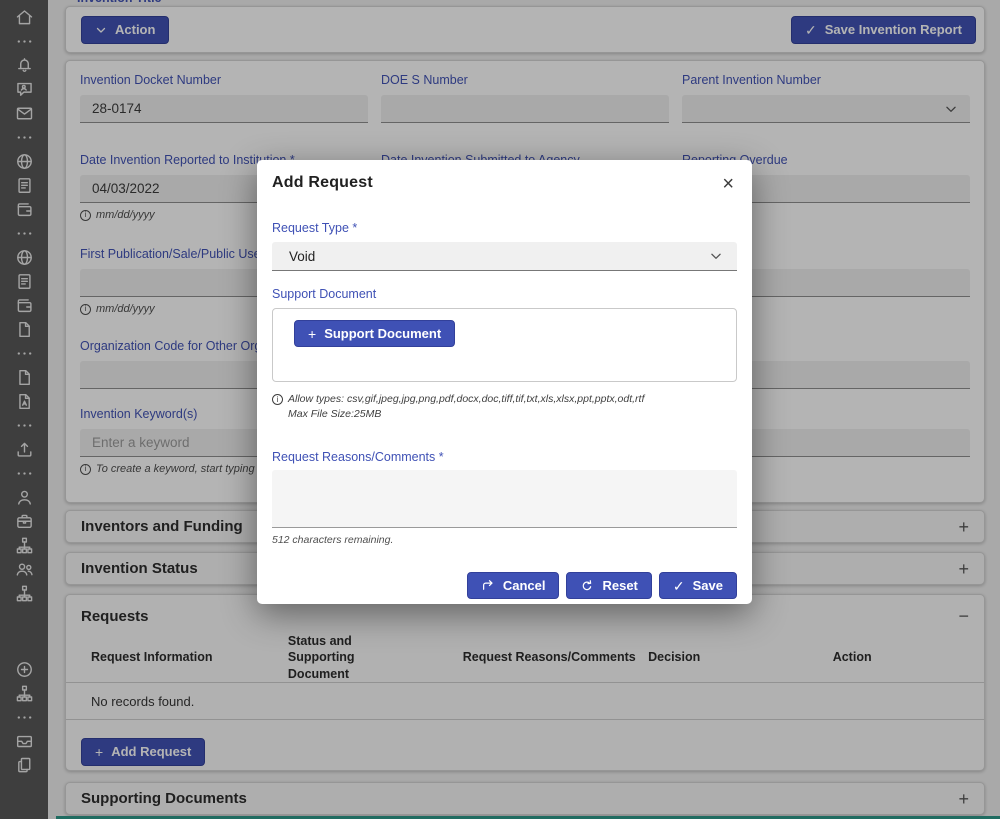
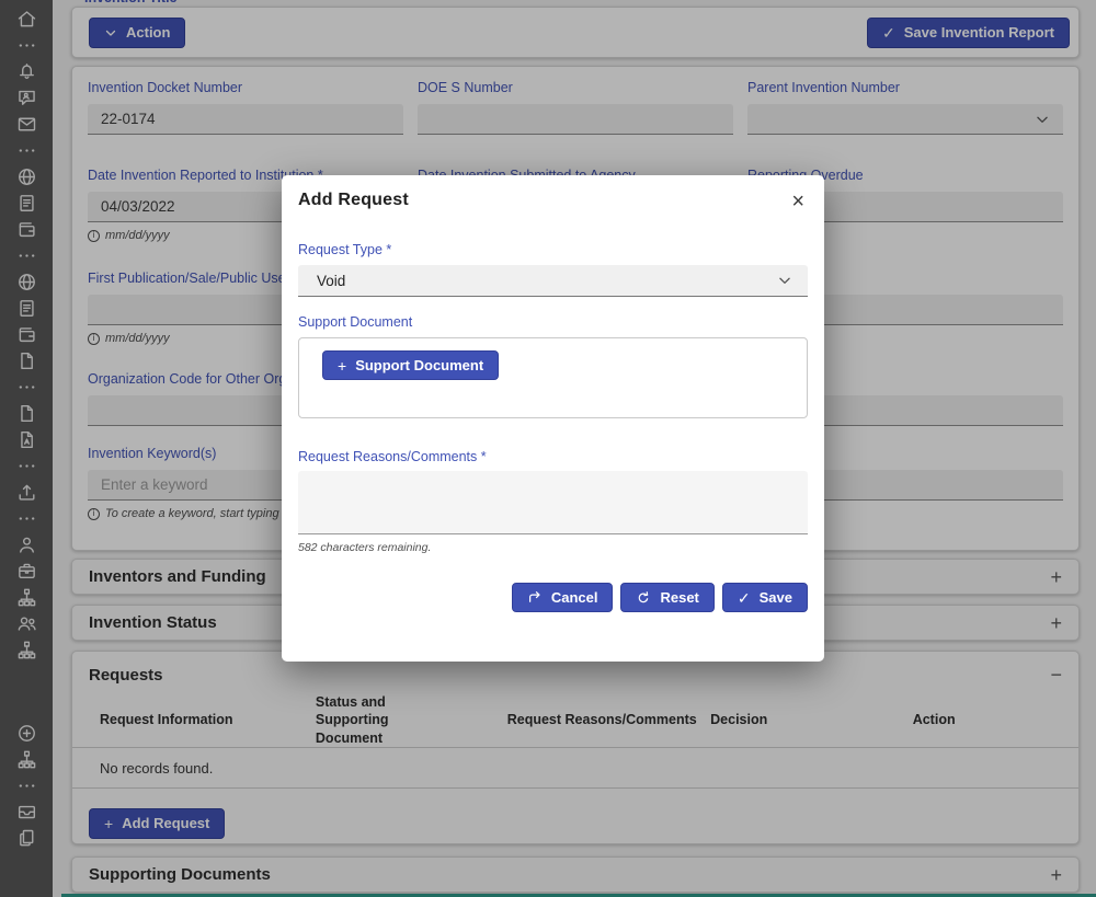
  Action
  ✓
  Save Invention Report
  Invention Docket Number
- 28-0174
+ 22-0174
  DOE S Number
  Parent Invention Number
  Date Invention Reported to Instit
  04/03/2022
  mm/dd/yyyy
  First Publication/Sale/Public Us
  mm/dd/yyyy
  Organization Code for Other Or
  Invention Keyword(s)
  Enter a keyword
  Inventors and Funding
  +
  Invention Status
  +
  Requests
  −
  Request Information
  Status and Supporting Document
  Request Reasons/Comments
  Decision
  Action
  No records found.
  +
  Add Request
  Supporting Documents
  +
  Add Request
  ×
  Request Type *
  Void
  Support Document
  +
  Support Document
- Allow types: csv,gif,jpeg,jpg,png,pdf,docx,doc,tiff,tif,txt,xls,xlsx,ppt,pptx,odt,rtf
- Max File Size:25MB
  Request Reasons/Comments *
- 512 characters remaining.
+ 582 characters remaining.
  Cancel
  Reset
  ✓
  Save
